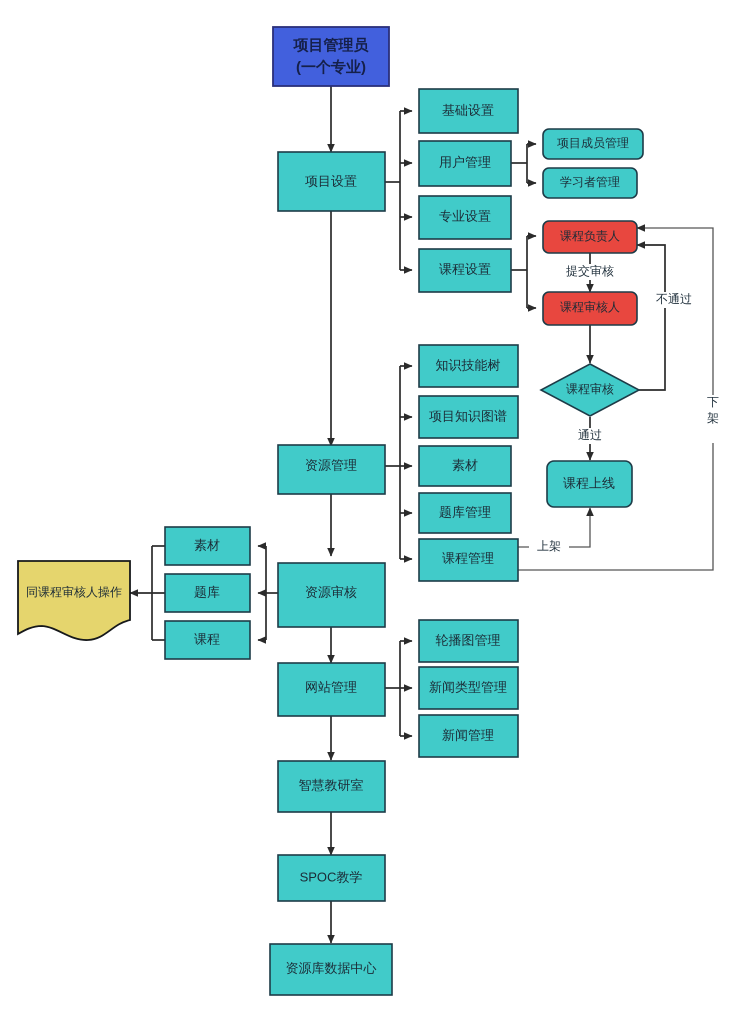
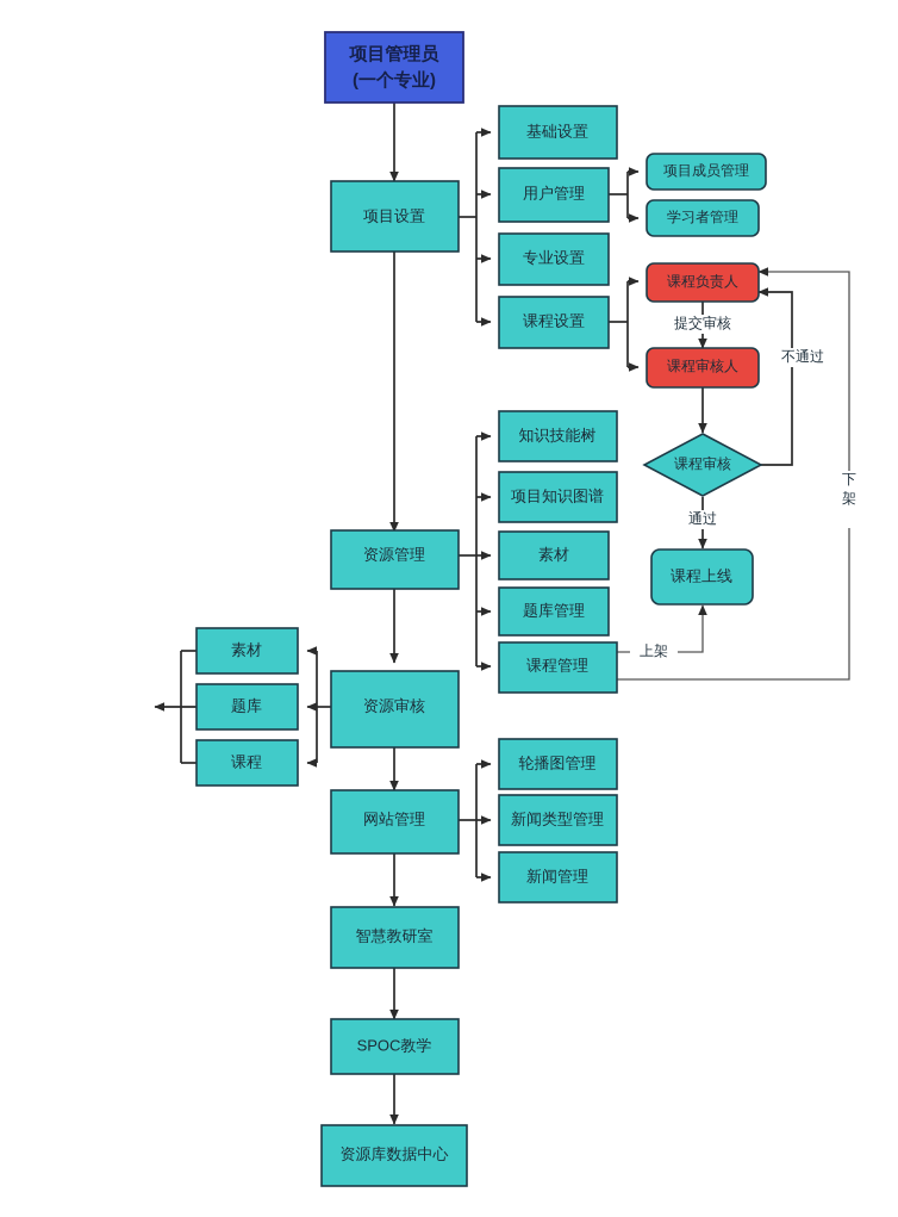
  项目管理员
  (一个专业)
  项目设置
  基础设置
  用户管理
  项目成员管理
  学习者管理
  专业设置
  课程设置
  课程负责人
  课程审核人
  课程审核
  课程上线
  资源管理
  知识技能树
  项目知识图谱
  素材
  题库管理
  课程管理
  资源审核
  素材
  题库
  课程
- 同课程审核人操作
  网站管理
  轮播图管理
  新闻类型管理
  新闻管理
  智慧教研室
  SPOC教学
  资源库数据中心
  提交审核
  不通过
  通过
  上架
  下
  架
